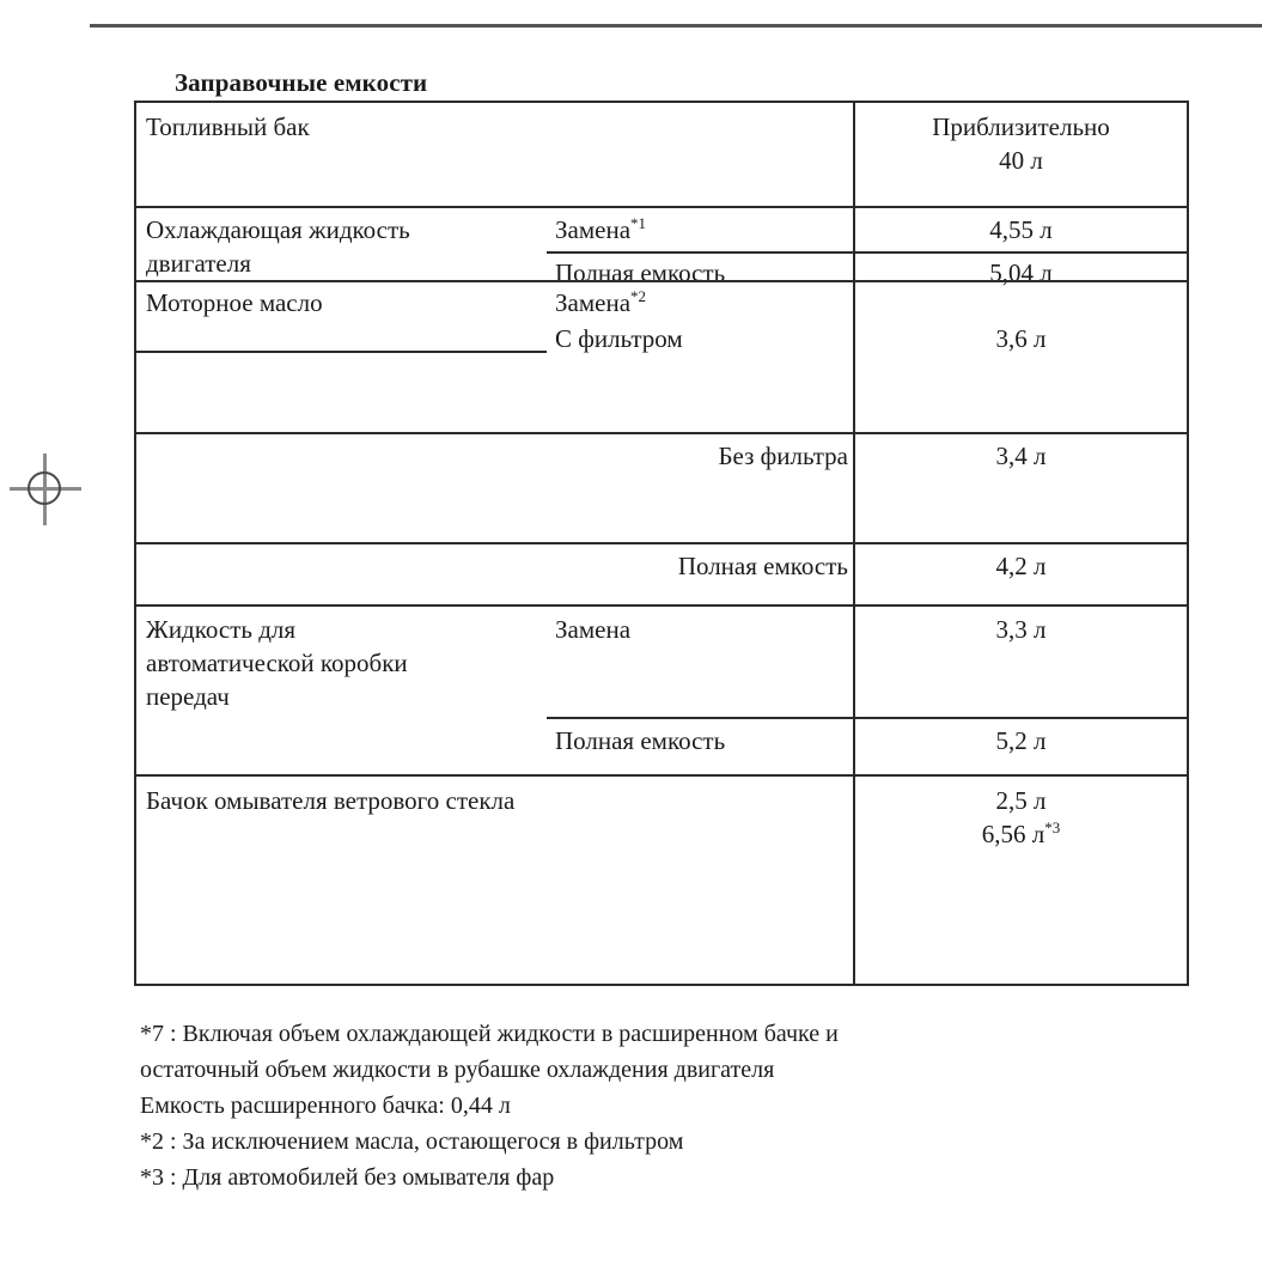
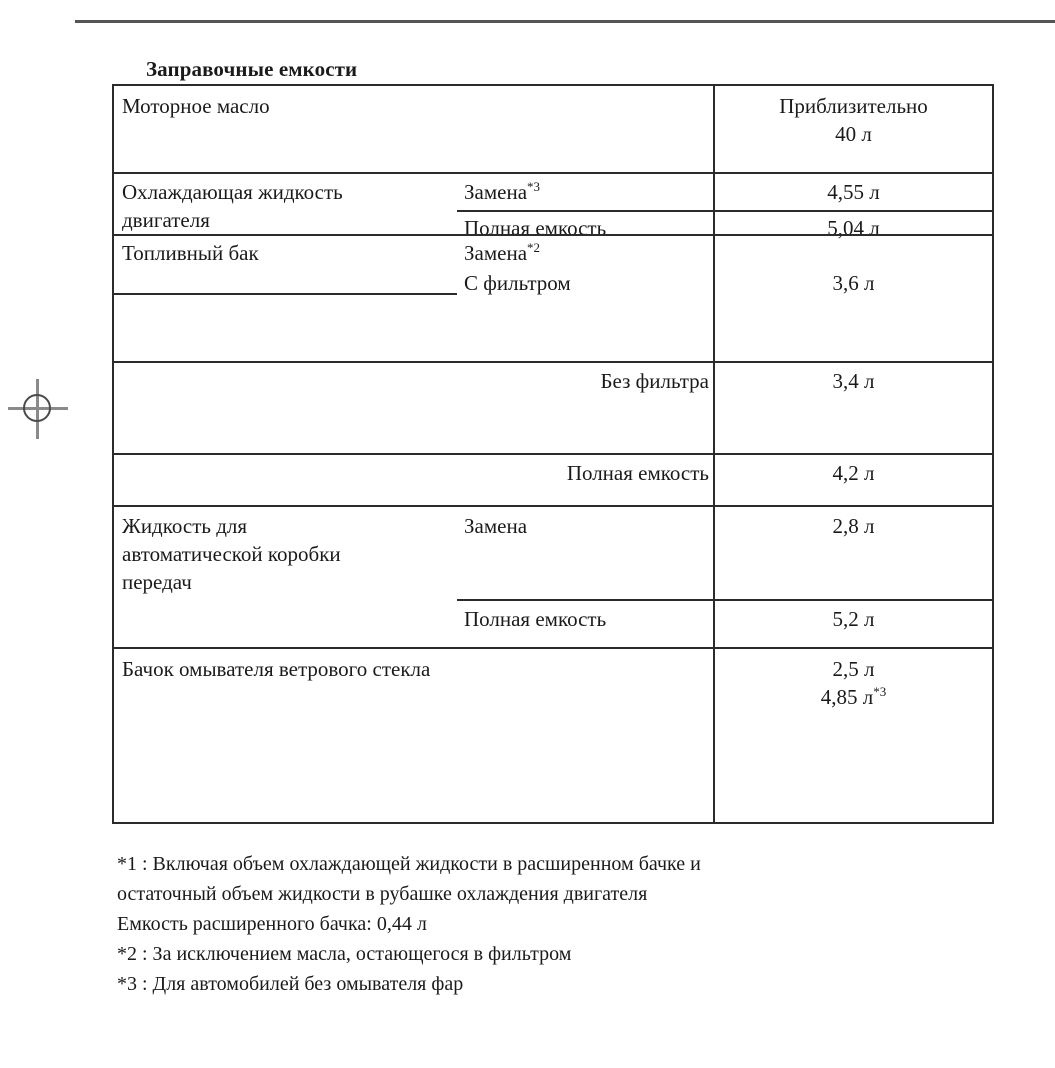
  Заправочные емкости
- Топливный бак
+ Моторное масло
  Приблизительно
  40 л
  Охлаждающая жидкость
  двигателя
- Замена*1
+ Замена*3
  4,55 л
  Полная емкость
  5,04 л
- Моторное масло
+ Топливный бак
  Замена*2
  С фильтром
  3,6 л
  Без фильтра
  3,4 л
  Полная емкость
  4,2 л
  Жидкость для
  автоматической коробки
  передач
  Замена
- 3,3 л
+ 2,8 л
  Полная емкость
  5,2 л
  Бачок омывателя ветрового стекла
  2,5 л
- 6,56 л*3
+ 4,85 л*3
- *7 : Включая объем охлаждающей жидкости в расширенном бачке и
+ *1 : Включая объем охлаждающей жидкости в расширенном бачке и
  остаточный объем жидкости в рубашке охлаждения двигателя
  Емкость расширенного бачка: 0,44 л
  *2 : За исключением масла, остающегося в фильтром
  *3 : Для автомобилей без омывателя фар
